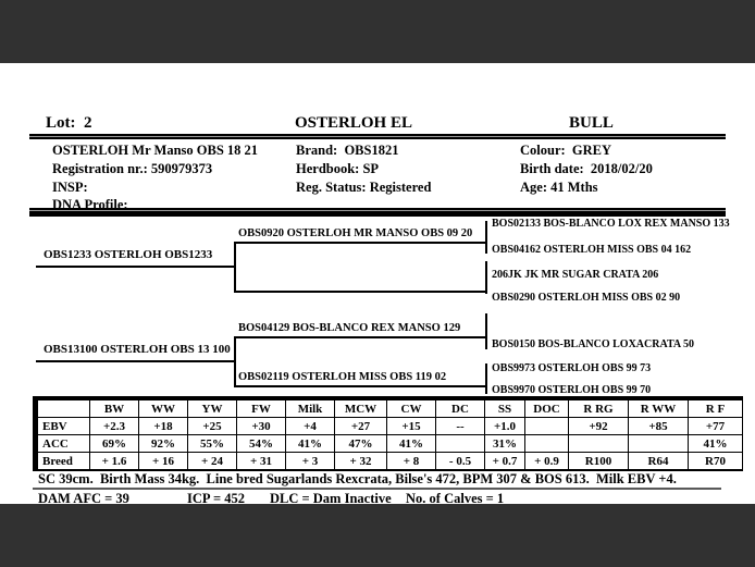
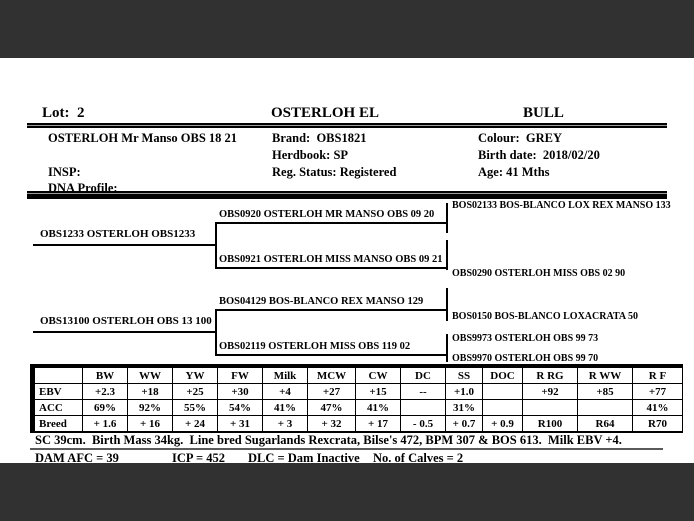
  Lot: 2
  OSTERLOH EL
  BULL
  OSTERLOH Mr Manso OBS 18 21
- Registration nr.: 590979373
  INSP:
  DNA Profile:
  Brand: OBS1821
  Herdbook: SP
  Reg. Status: Registered
  Colour: GREY
  Birth date: 2018/02/20
  Age: 41 Mths
  OBS1233 OSTERLOH OBS1233
  OBS13100 OSTERLOH OBS 13 100
  OBS0920 OSTERLOH MR MANSO OBS 09 20
+ OBS0921 OSTERLOH MISS MANSO OBS 09 21
  BOS04129 BOS-BLANCO REX MANSO 129
  OBS02119 OSTERLOH MISS OBS 119 02
  BOS02133 BOS-BLANCO LOX REX MANSO 133
- OBS04162 OSTERLOH MISS OBS 04 162
- 206JK JK MR SUGAR CRATA 206
  OBS0290 OSTERLOH MISS OBS 02 90
  BOS0150 BOS-BLANCO LOXACRATA 50
  OBS9973 OSTERLOH OBS 99 73
  OBS9970 OSTERLOH OBS 99 70
  	BW	WW	YW	FW	Milk	MCW	CW	DC	SS	DOC	R RG	R WW	R F
  EBV	+2.3	+18	+25	+30	+4	+27	+15	--	+1.0		+92	+85	+77
  ACC	69%	92%	55%	54%	41%	47%	41%		31%				41%
- Breed	+ 1.6	+ 16	+ 24	+ 31	+ 3	+ 32	+ 8	- 0.5	+ 0.7	+ 0.9	R100	R64	R70
+ Breed	+ 1.6	+ 16	+ 24	+ 31	+ 3	+ 32	+ 17	- 0.5	+ 0.7	+ 0.9	R100	R64	R70
  SC 39cm. Birth Mass 34kg. Line bred Sugarlands Rexcrata, Bilse's 472, BPM 307 & BOS 613. Milk EBV +4.
  DAM AFC = 39
  ICP = 452
  DLC = Dam Inactive
- No. of Calves = 1
+ No. of Calves = 2
